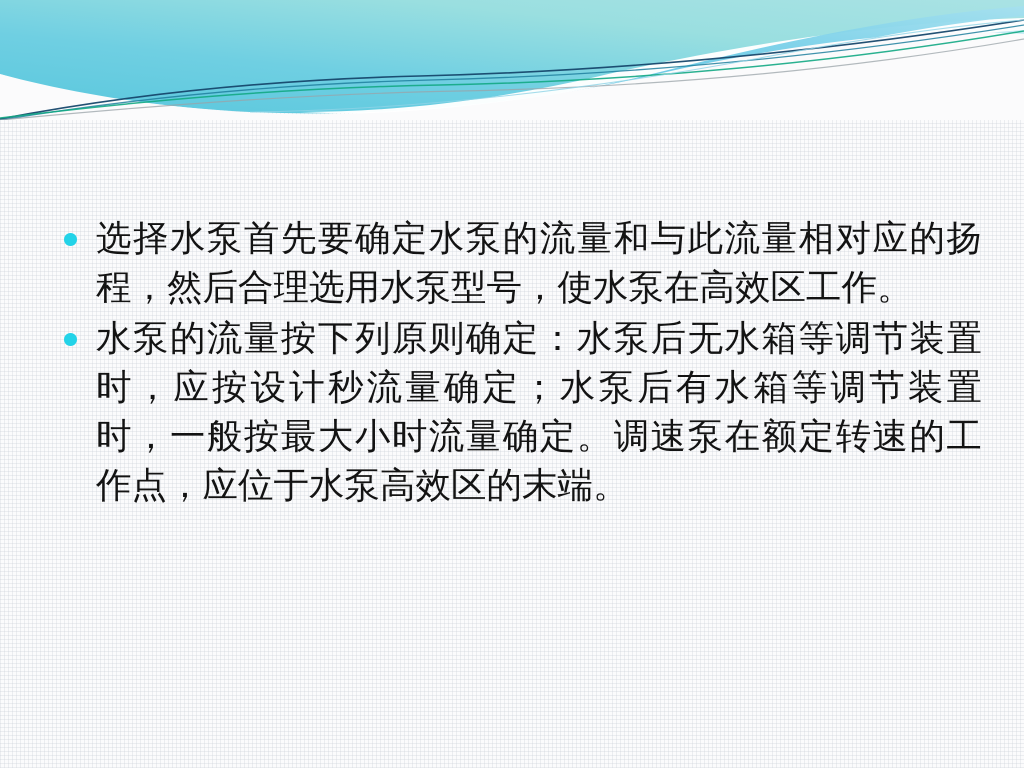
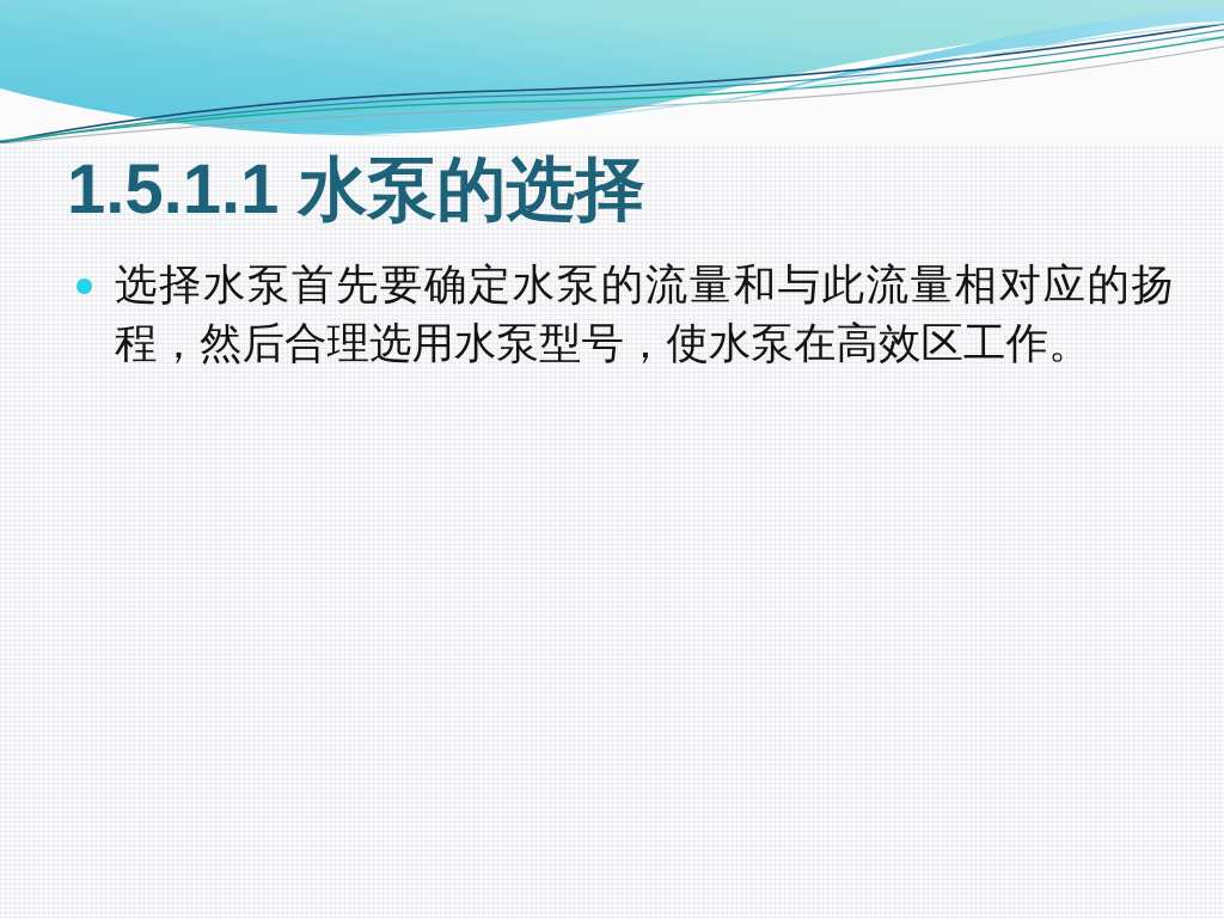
+ 1.5.1.1 水泵的选择
  选择水泵首先要确定水泵的流量和与此流量相对应的扬程，然后合理选用水泵型号，使水泵在高效区工作。
- 水泵的流量按下列原则确定：水泵后无水箱等调节装置时，应按设计秒流量确定；水泵后有水箱等调节装置时，一般按最大小时流量确定。调速泵在额定转速的工作点，应位于水泵高效区的末端。
